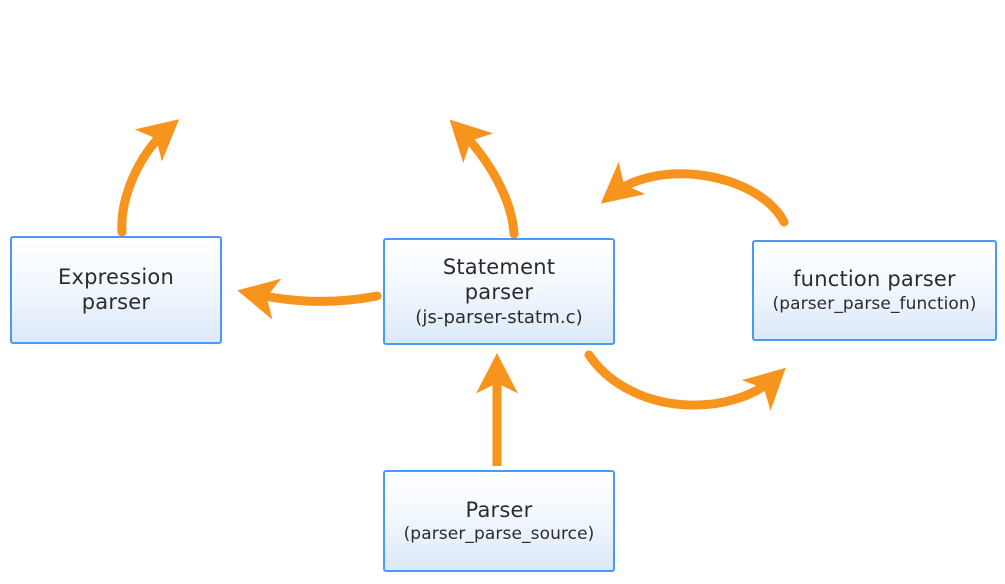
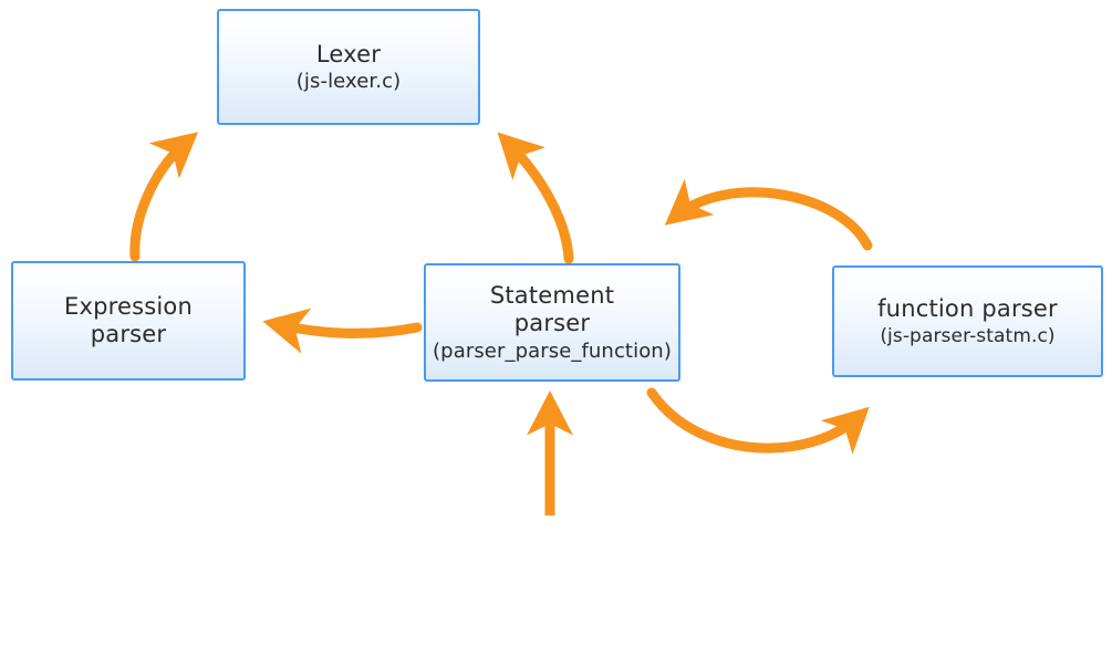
+ Lexer
+ (js-lexer.c)
  Expression
  parser
  Statement
  parser
- (js-parser-statm.c)
+ (parser_parse_function)
  function parser
- (parser_parse_function)
+ (js-parser-statm.c)
- Parser
- (parser_parse_source)
